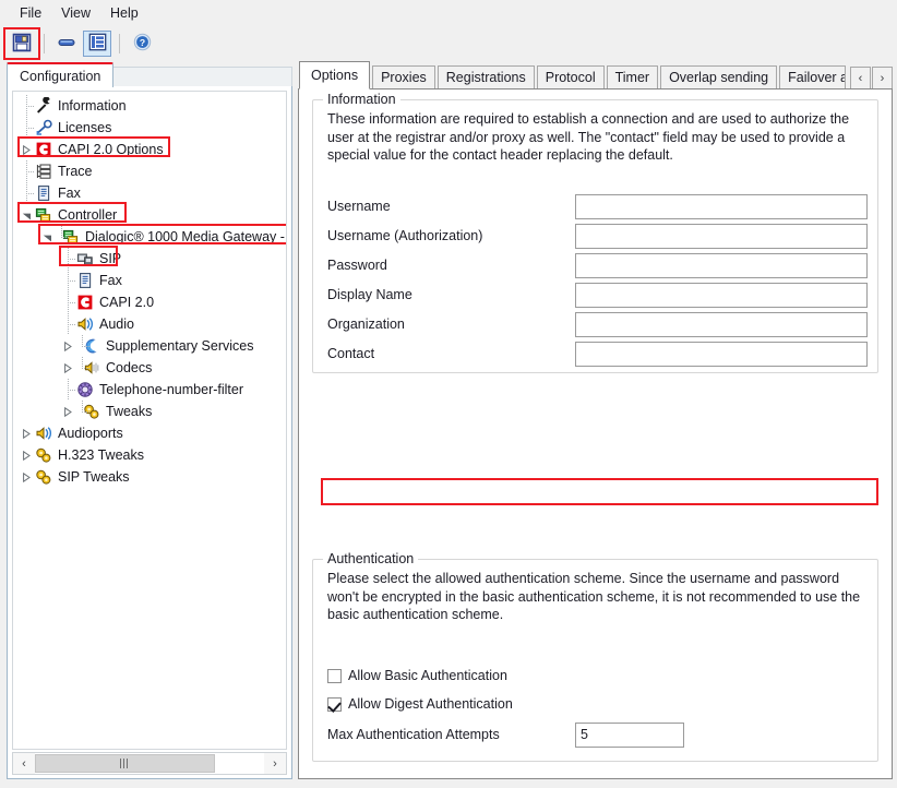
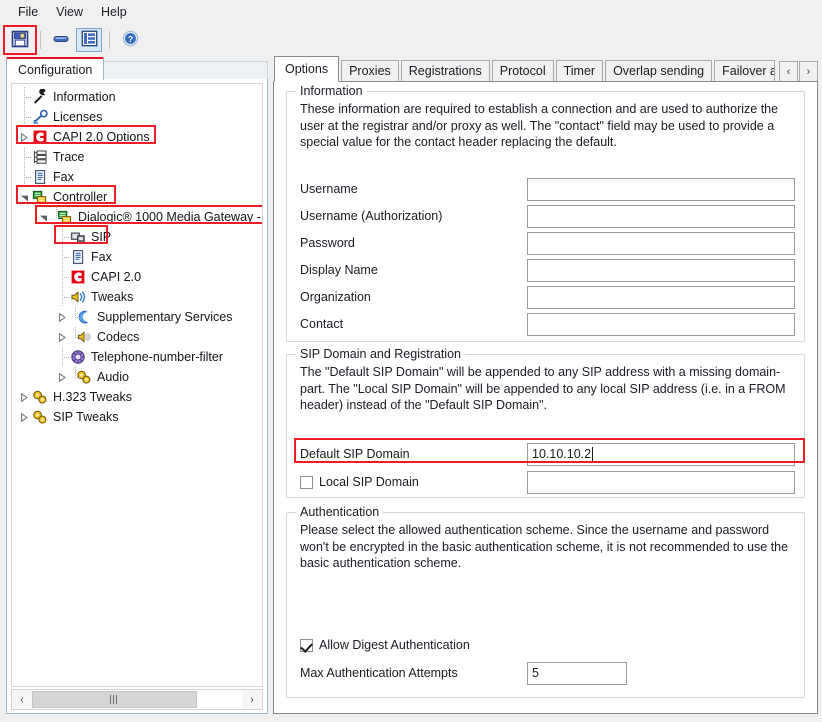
  File
  View
  Help
  ?
  Configuration
  Information
  Licenses
  CAPI 2.0 Options
  Trace
  Fax
  Controller
  Dialogic® 1000 Media Gateway -
  SIP
  Fax
  CAPI 2.0
- Audio
+ Tweaks
  Supplementary Services
  Codecs
  Telephone-number-filter
- Tweaks
+ Audio
- Audioports
  H.323 Tweaks
  SIP Tweaks
  ‹
  ›
  Options
  Proxies
  Registrations
  Protocol
  Timer
  Overlap sending
  ‹
  ›
  Information
  These information are required to establish a connection and are used to authorize the user at the registrar and/or proxy as well. The "contact" field may be used to provide a special value for the contact header replacing the default.
  Username
  Username (Authorization)
  Password
  Display Name
  Organization
  Contact
+ SIP Domain and Registration
+ The "Default SIP Domain" will be appended to any SIP address with a missing domain-part. The "Local SIP Domain" will be appended to any local SIP address (i.e. in a FROM header) instead of the "Default SIP Domain".
+ Default SIP Domain
+ 10.10.10.2
+ Local SIP Domain
  Authentication
  Please select the allowed authentication scheme. Since the username and password won't be encrypted in the basic authentication scheme, it is not recommended to use the basic authentication scheme.
- Allow Basic Authentication
  Allow Digest Authentication
  Max Authentication Attempts
  5
